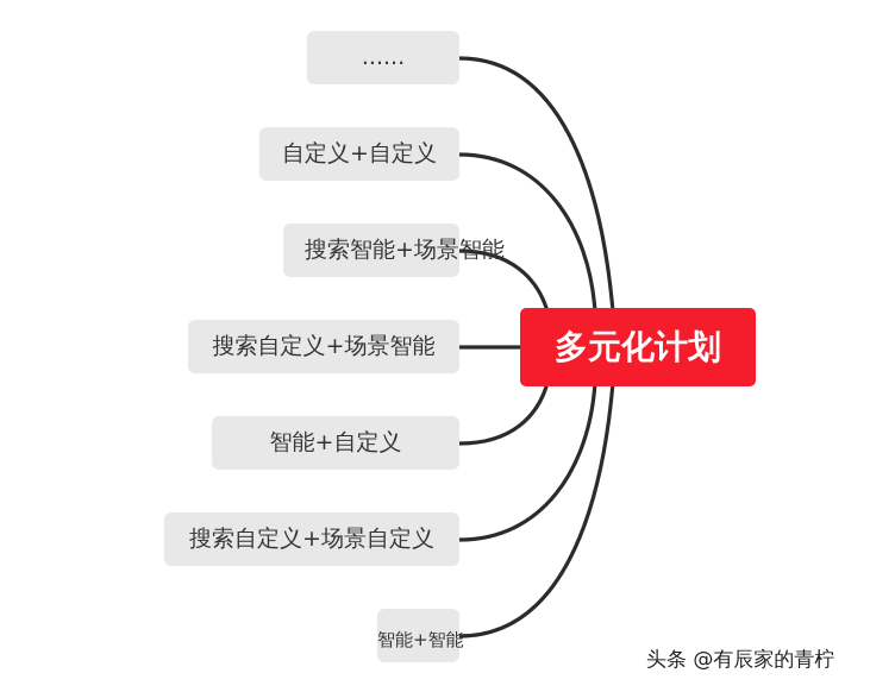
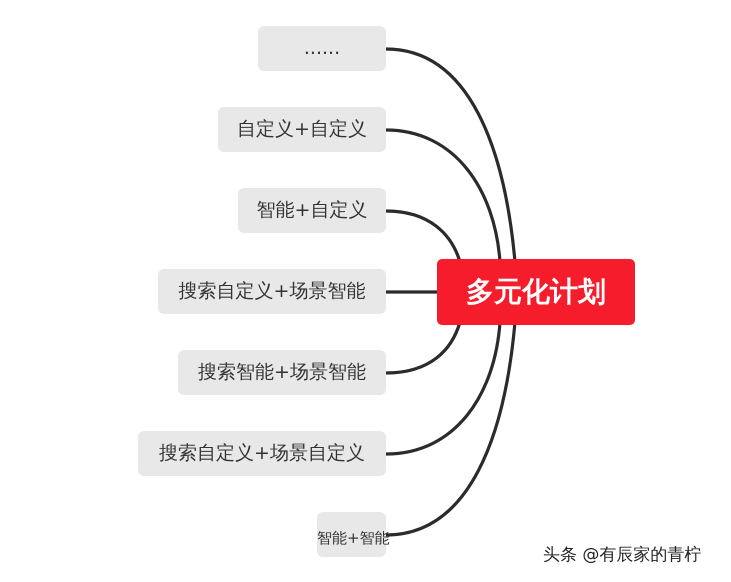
  ......
  自定义+自定义
- 搜索智能+场景智能
+ 智能+自定义
  搜索自定义+场景智能
- 智能+自定义
+ 搜索智能+场景智能
  搜索自定义+场景自定义
  智能+智能
  多元化计划
  头条 @有辰家的青柠
